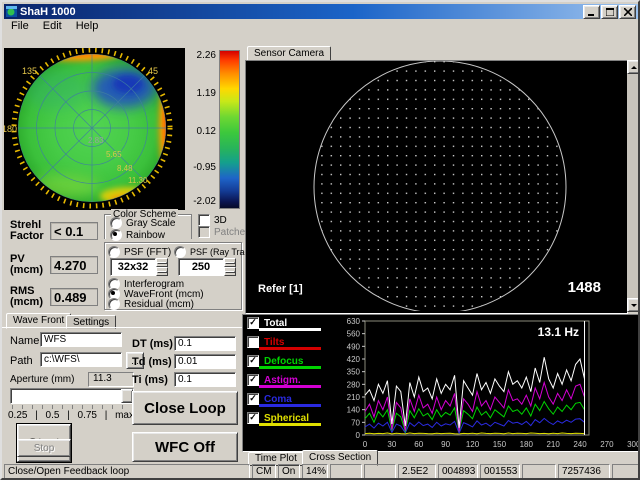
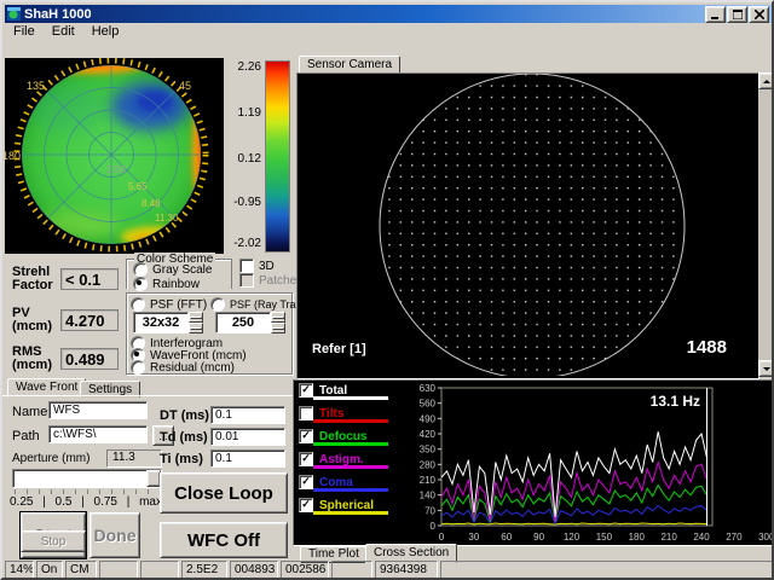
  ShaH 1000
  File
  Edit
  Help
  135
  45
  180
  2.83
  5.65
  8.48
  11.30
  2.26
  1.19
  0.12
  -0.95
  -2.02
  Strehl
  Factor
  < 0.1
  PV
  (mcm)
  4.270
  RMS
  (mcm)
  0.489
  Color Scheme
  Gray Scale
  Rainbow
  3D
  Patche
  PSF (FFT)
  32x32
  250
  Interferogram
  WaveFront (mcm)
  Residual (mcm)
  Sensor Camera
  Refer [1]
  1488
  Wave Front
  Settings
  Name
  WFS
  Path
  c:\WFS\
  ...
  Aperture (mm)
  11.3
  0.25
  |
  0.5
  |
  0.75
  |
+ Done
  DT (ms)
  0.1
  Td (ms)
  0.01
  Ti (ms)
  0.1
  Close Loop
  WFC Off
  Stop
  0
  70
  140
  210
  280
  350
  420
  490
  560
  630
  0
  30
  60
  90
  120
  150
  180
  210
  240
  270
  ✓
  Total
  Tilts
  ✓
  Defocus
  ✓
  Astigm.
  ✓
  Coma
  ✓
  Spherical
  13.1 Hz
  Time Plot
  Cross Section
- Close/Open Feedback loop
- CM
+ 14%
  On
- 14%
+ CM
  2.5E2
  004893
- 001553
+ 002586
- 7257436
+ 9364398
